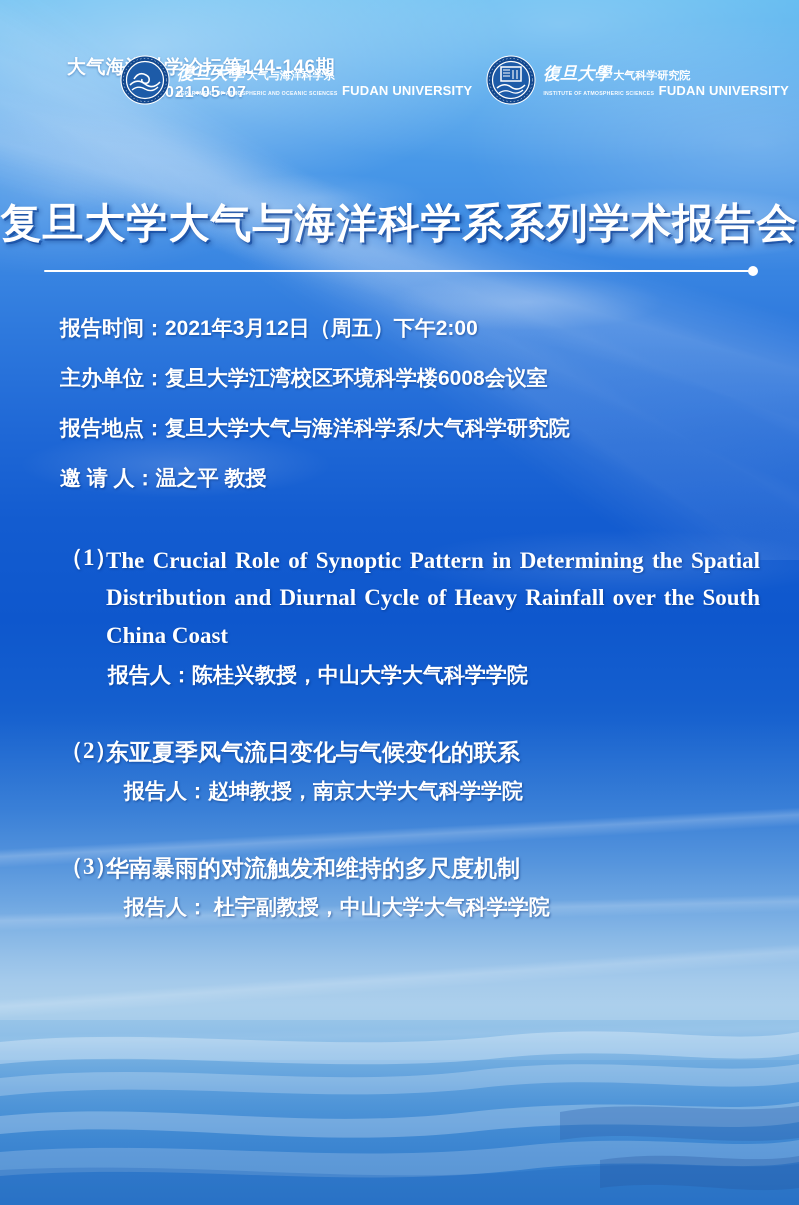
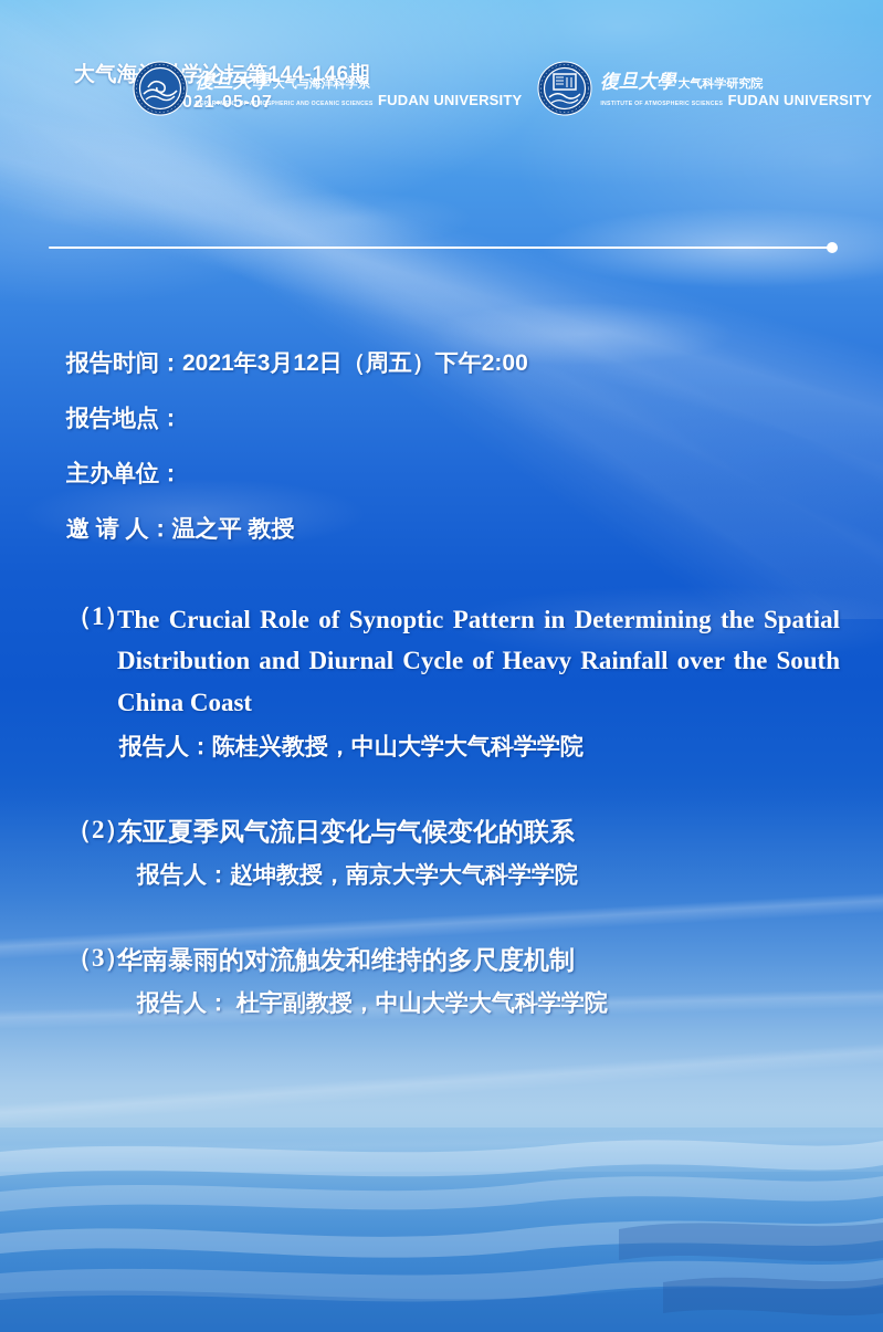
  大气海学论坛第144-146期
  021-05-07
  復旦大學
  大气与海洋科学系
  復旦大學
  大气科学研究院
- 复旦大学大气与海洋科学系系列学术报告会
  报告时间：
  2021年3月12日（周五）下午2:00
- 主办单位：
+ 报告地点：
- 复旦大学江湾校区环境科学楼6008会议室
- 报告地点：
+ 主办单位：
- 复旦大学大气与海洋科学系/大气科学研究院
  邀 请 人：
  温之平 教授
  （1）
  The Crucial Role of Synoptic Pattern in Determining the Spatial Distribution and Diurnal Cycle of Heavy Rainfall over the South China Coast
  报告人：陈桂兴教授，中山大学大气科学学院
  （2）
  东亚夏季风气流日变化与气候变化的联系
  报告人：赵坤教授，南京大学大气科学学院
  （3）
  华南暴雨的对流触发和维持的多尺度机制
  报告人： 杜宇副教授，中山大学大气科学学院
